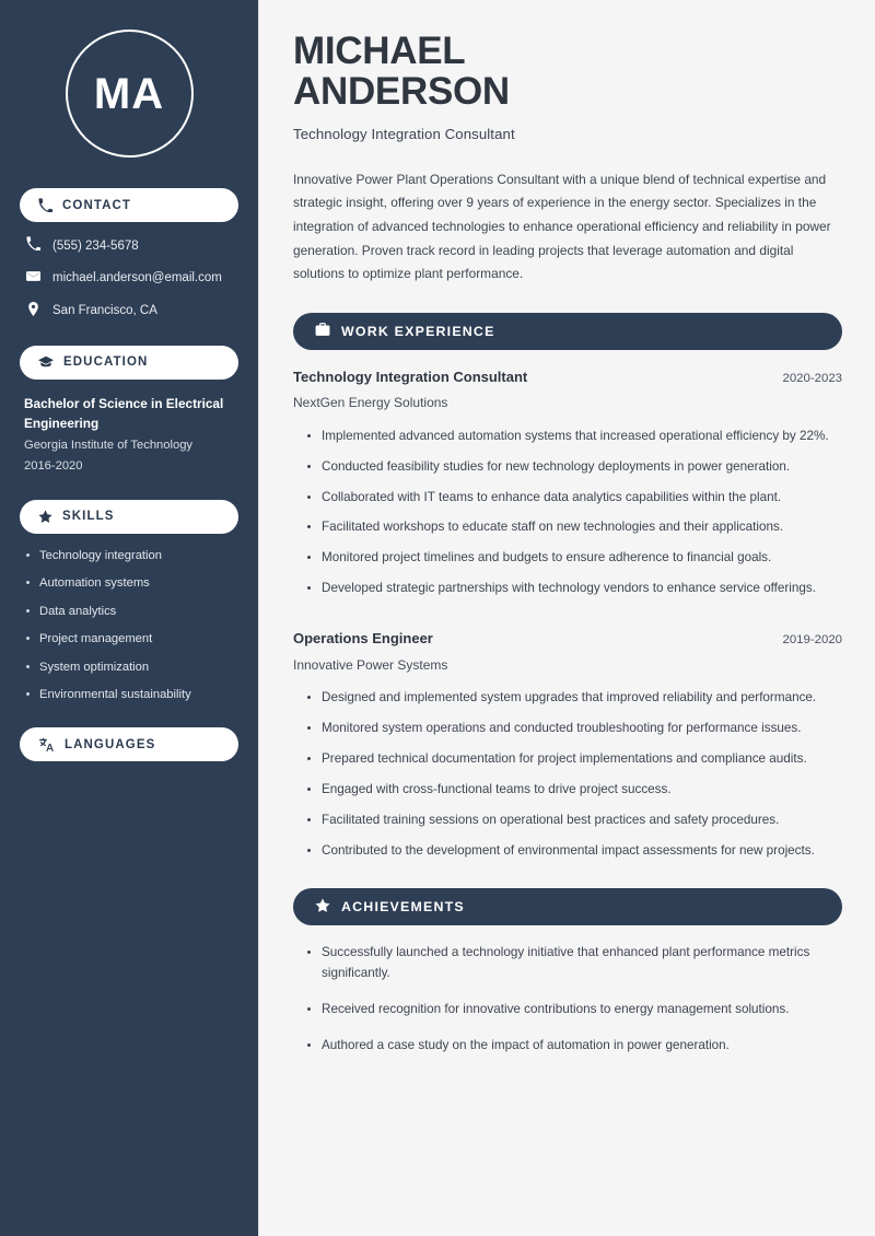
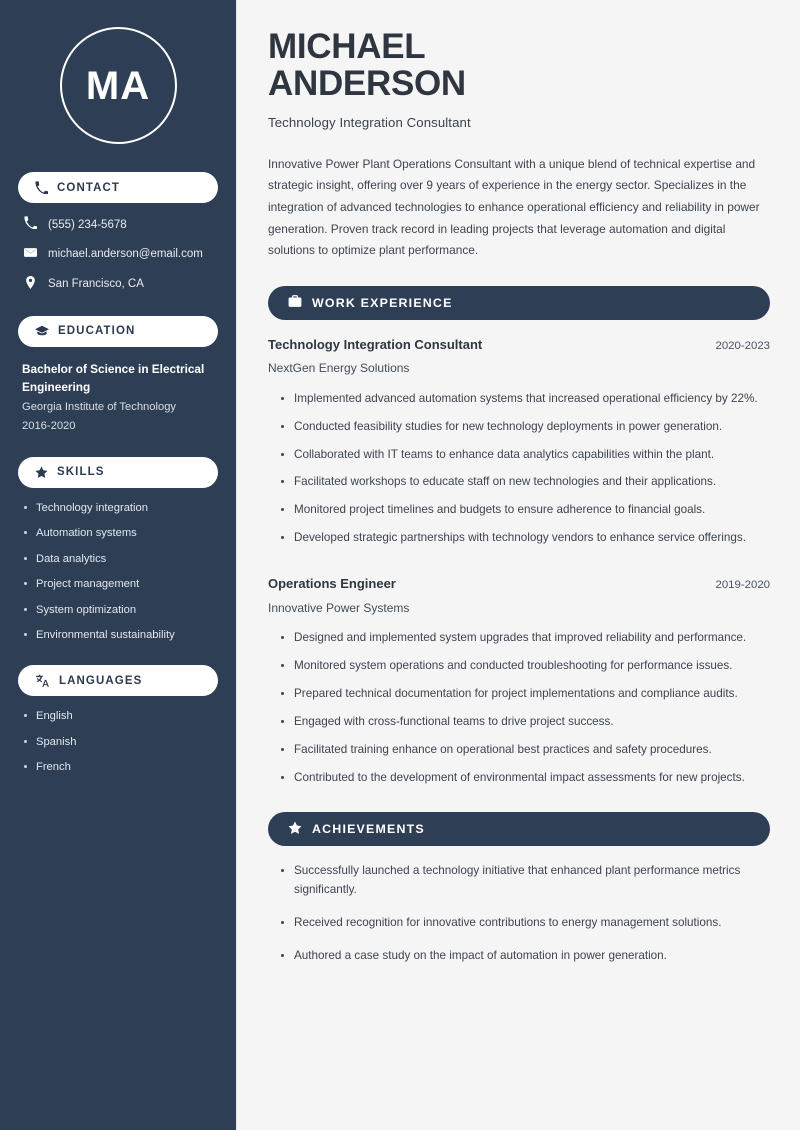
  MA
  CONTACT
  (555) 234-5678
  michael.anderson@email.com
  San Francisco, CA
  EDUCATION
  Bachelor of Science in Electrical Engineering
  Georgia Institute of Technology
  2016-2020
  SKILLS
  Technology integration
  Automation systems
  Data analytics
  Project management
  System optimization
  Environmental sustainability
  LANGUAGES
+ English
+ Spanish
+ French
  MICHAEL
  ANDERSON
  Technology Integration Consultant
  Innovative Power Plant Operations Consultant with a unique blend of technical expertise and strategic insight, offering over 9 years of experience in the energy sector. Specializes in the integration of advanced technologies to enhance operational efficiency and reliability in power generation. Proven track record in leading projects that leverage automation and digital solutions to optimize plant performance.
  WORK EXPERIENCE
  Technology Integration Consultant
  2020-2023
  NextGen Energy Solutions
  Implemented advanced automation systems that increased operational efficiency by 22%.
  Conducted feasibility studies for new technology deployments in power generation.
  Collaborated with IT teams to enhance data analytics capabilities within the plant.
  Facilitated workshops to educate staff on new technologies and their applications.
  Monitored project timelines and budgets to ensure adherence to financial goals.
  Developed strategic partnerships with technology vendors to enhance service offerings.
  Operations Engineer
  2019-2020
  Innovative Power Systems
  Designed and implemented system upgrades that improved reliability and performance.
  Monitored system operations and conducted troubleshooting for performance issues.
  Prepared technical documentation for project implementations and compliance audits.
  Engaged with cross-functional teams to drive project success.
- Facilitated training sessions on operational best practices and safety procedures.
+ Facilitated training enhance on operational best practices and safety procedures.
  Contributed to the development of environmental impact assessments for new projects.
  ACHIEVEMENTS
  Successfully launched a technology initiative that enhanced plant performance metrics significantly.
  Received recognition for innovative contributions to energy management solutions.
  Authored a case study on the impact of automation in power generation.
